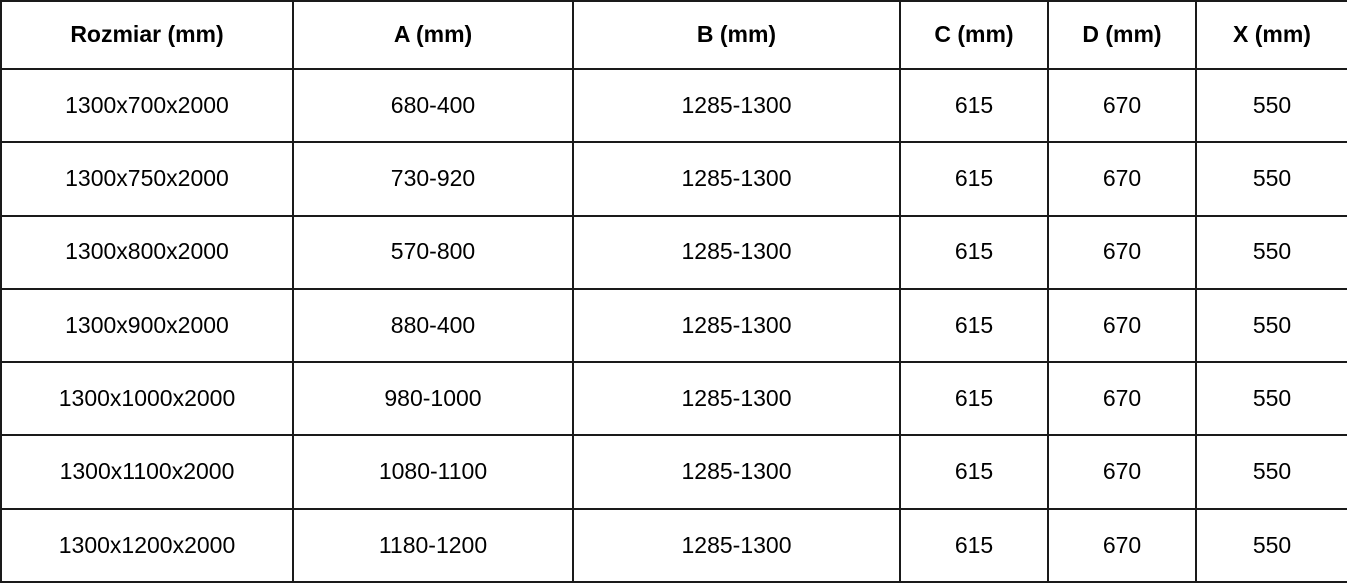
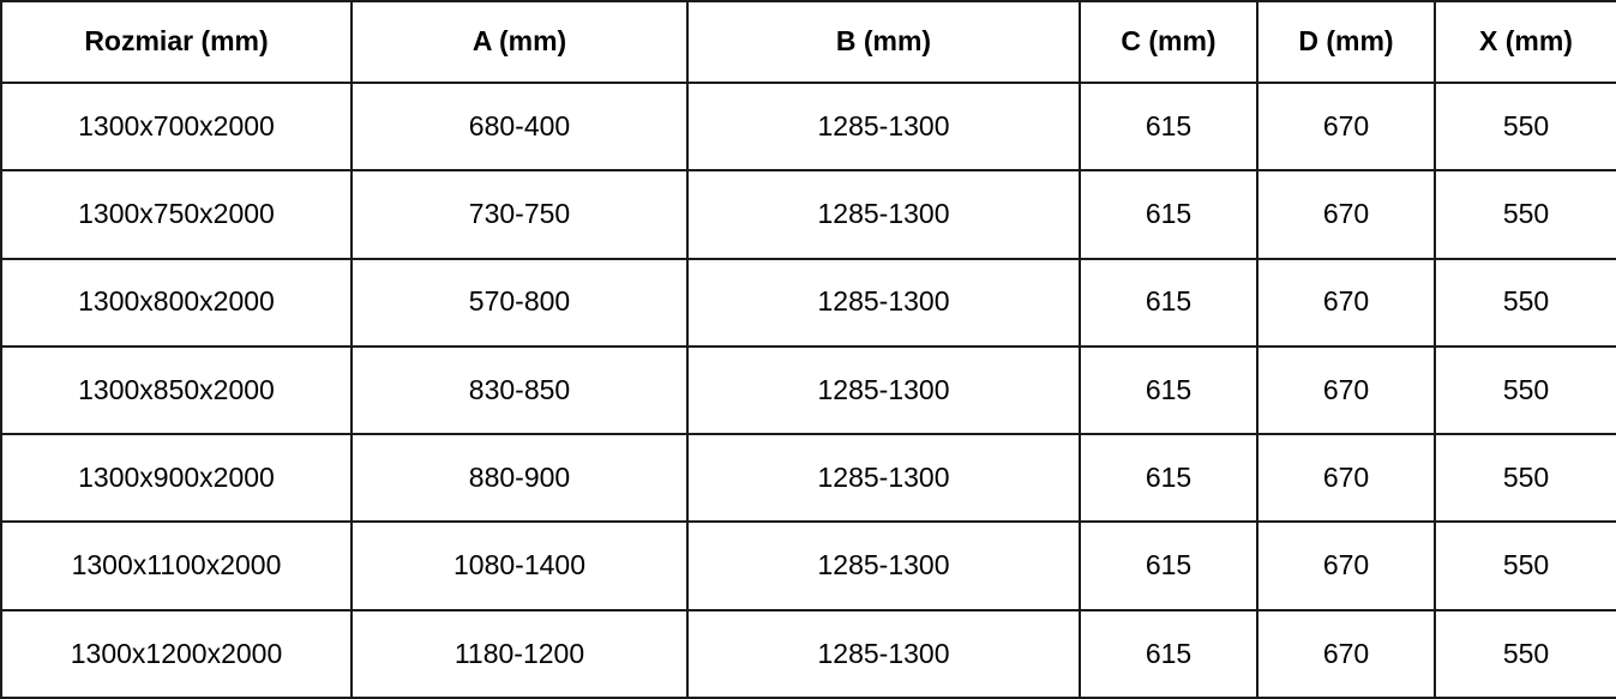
  Rozmiar (mm)	A (mm)	B (mm)	C (mm)	D (mm)	X (mm)
  1300x700x2000	680-400	1285-1300	615	670	550
- 1300x750x2000	730-920	1285-1300	615	670	550
+ 1300x750x2000	730-750	1285-1300	615	670	550
  1300x800x2000	570-800	1285-1300	615	670	550
+ 1300x850x2000	830-850	1285-1300	615	670	550
- 1300x900x2000	880-400	1285-1300	615	670	550
+ 1300x900x2000	880-900	1285-1300	615	670	550
- 1300x1000x2000	980-1000	1285-1300	615	670	550
- 1300x1100x2000	1080-1100	1285-1300	615	670	550
+ 1300x1100x2000	1080-1400	1285-1300	615	670	550
  1300x1200x2000	1180-1200	1285-1300	615	670	550
